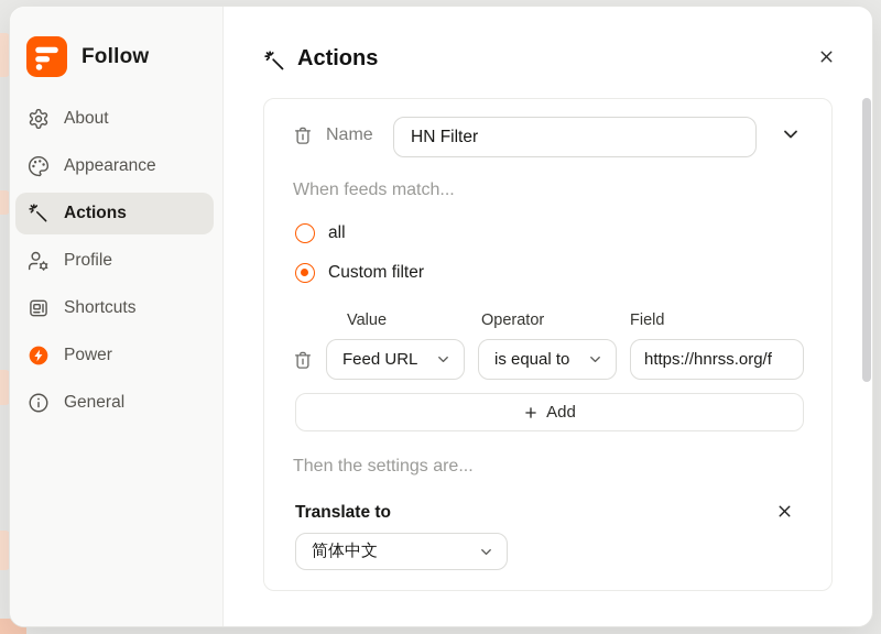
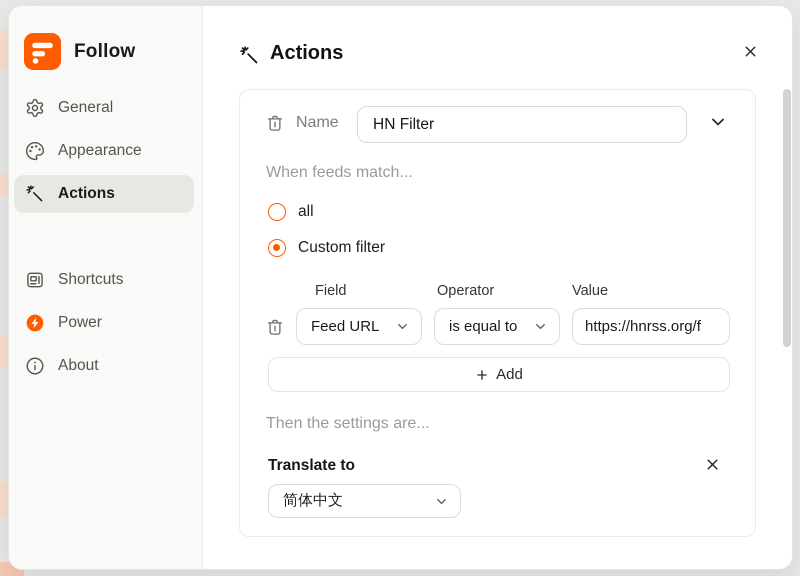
  Follow
- About
+ General
  Appearance
  Actions
- Profile
  Shortcuts
  Power
- General
+ About
  Actions
  Name
  HN Filter
  When feeds match...
  all
  Custom filter
- Value
+ Field
  Operator
- Field
+ Value
  Feed URL
  is equal to
  https://hnrss.org/f
  Add
  Then the settings are...
  Translate to
  简体中文
